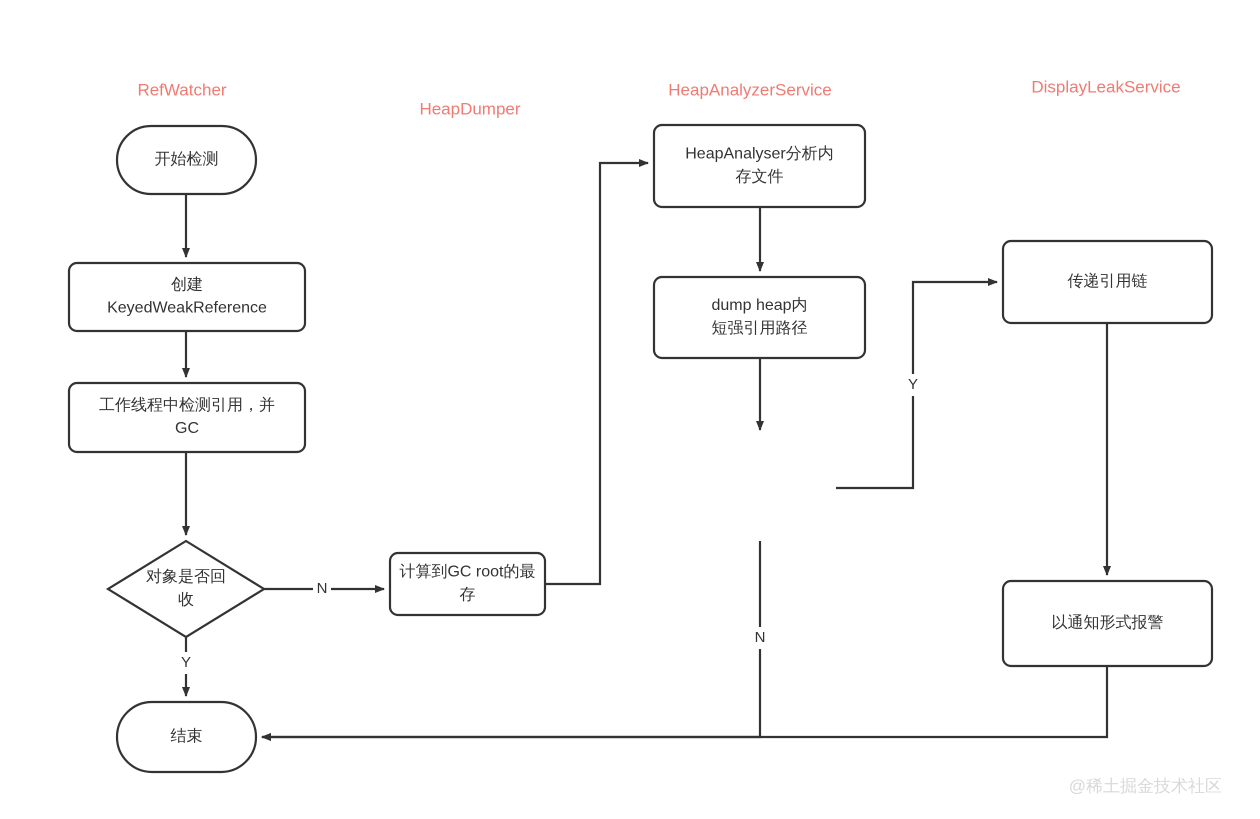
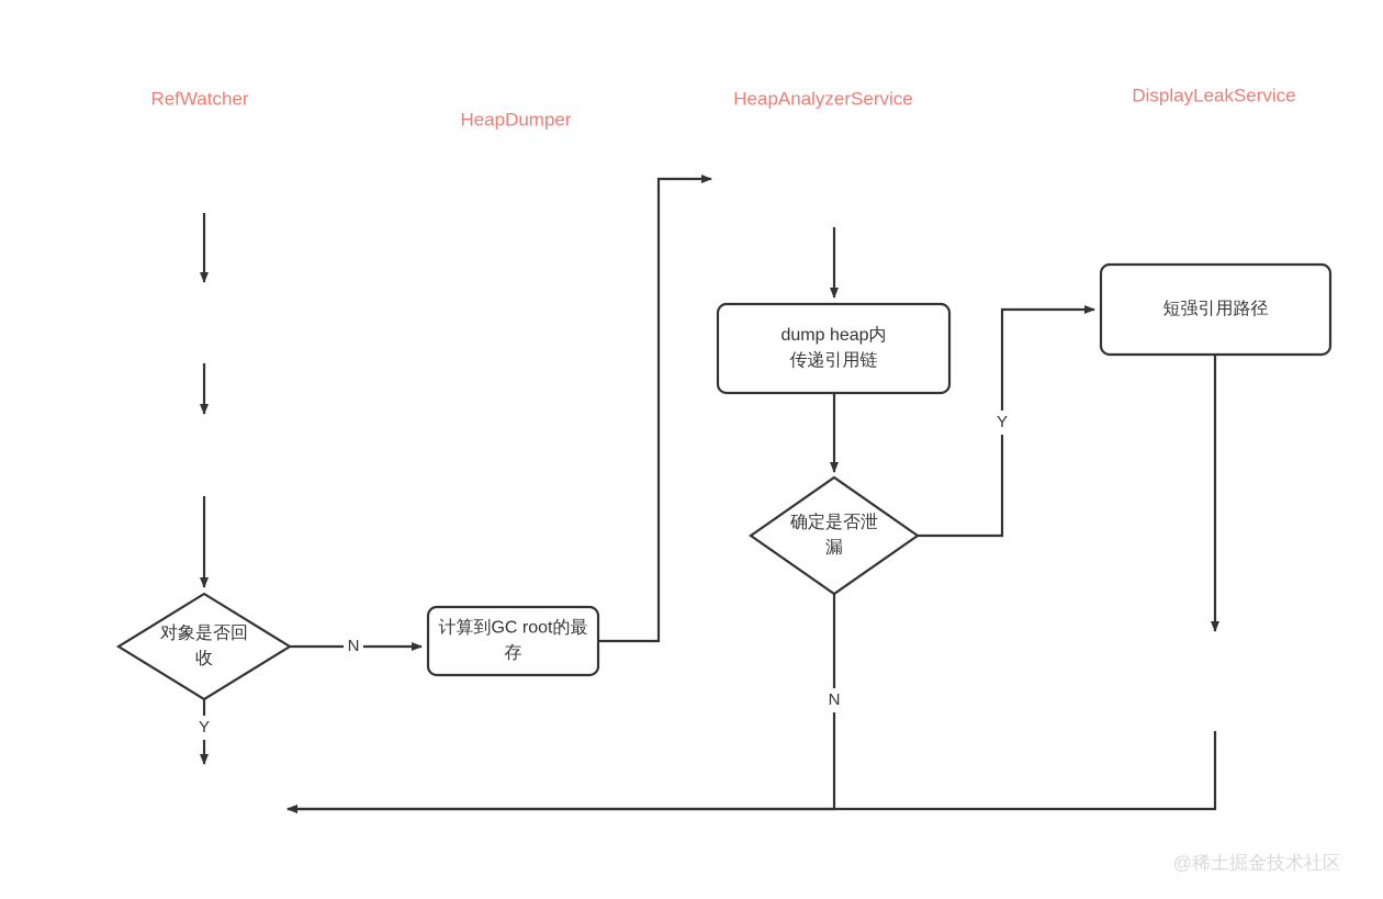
- 开始检测
- 创建
- KeyedWeakReference
- 工作线程中检测引用，并
- GC
  对象是否回
  收
- 结束
  计算到GC root的最
  存
- HeapAnalyser分析内
- 存文件
  dump heap内
- 短强引用路径
+ 传递引用链
+ 确定是否泄
+ 漏
- 传递引用链
+ 短强引用路径
- 以通知形式报警
  RefWatcher
  HeapDumper
  HeapAnalyzerService
  DisplayLeakService
  Y
  N
  Y
  N
  @稀土掘金技术社区
